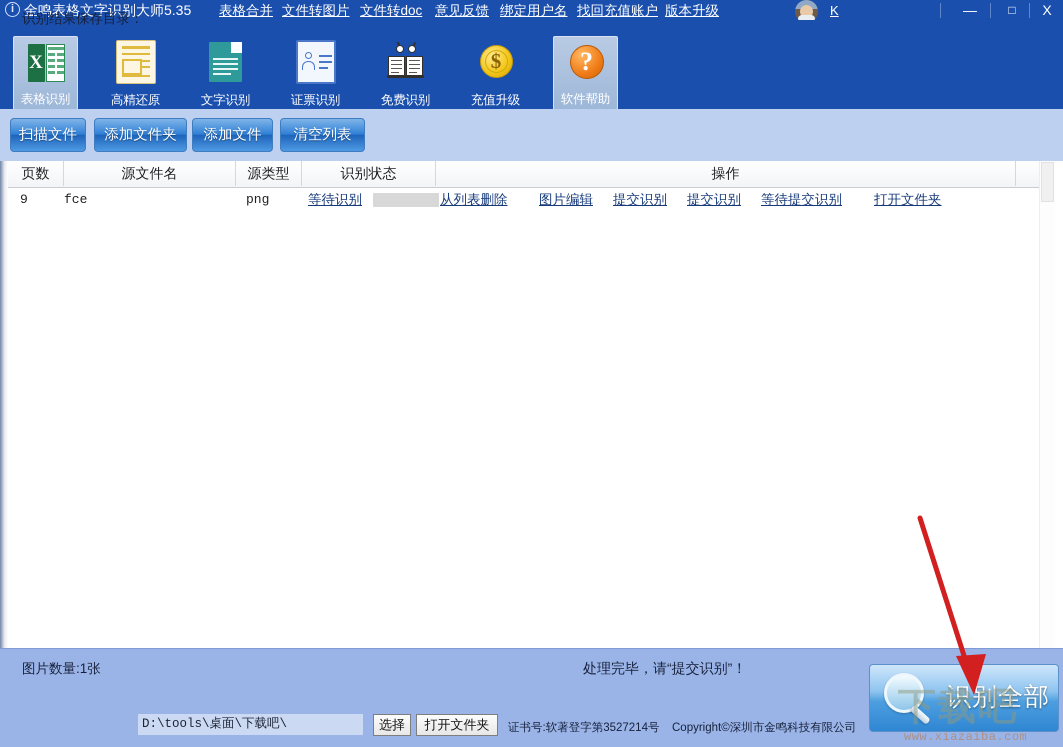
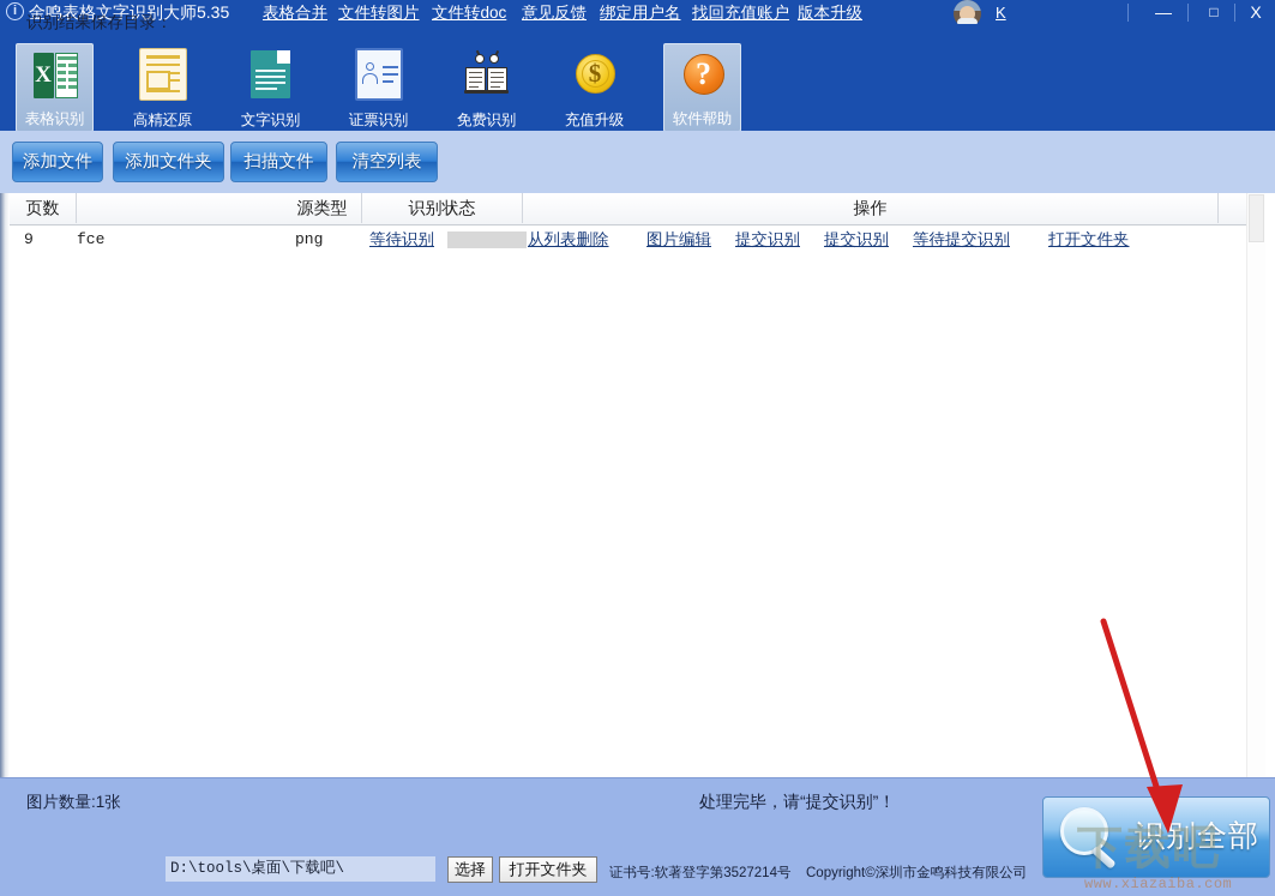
  i
  金鸣表格文字识别大师5.35
  表格合并
  文件转图片
  文件转doc
  意见反馈
  绑定用户名
  找回充值账户
  版本升级
  K
  —
  □
  X
  X
  表格识别
  高精还原
  文字识别
  证票识别
  免费识别
  $
  充值升级
  ?
  软件帮助
- 扫描文件
+ 添加文件
  添加文件夹
- 添加文件
+ 扫描文件
  清空列表
  页数
- 源文件名
  源类型
  识别状态
  操作
  9
  fce
  png
  等待识别
  从列表删除
  图片编辑
  提交识别
  提交识别
  等待提交识别
  打开文件夹
  图片数量:1张
  处理完毕，请“提交识别”！
  识别结果保存目录：
  D:\tools\桌面\下载吧\
  选择
  打开文件夹
  证书号:软著登字第3527214号
  Copyright©深圳市金鸣科技有限公司
  识别全部
  下载吧
  www.xiazaiba.com
